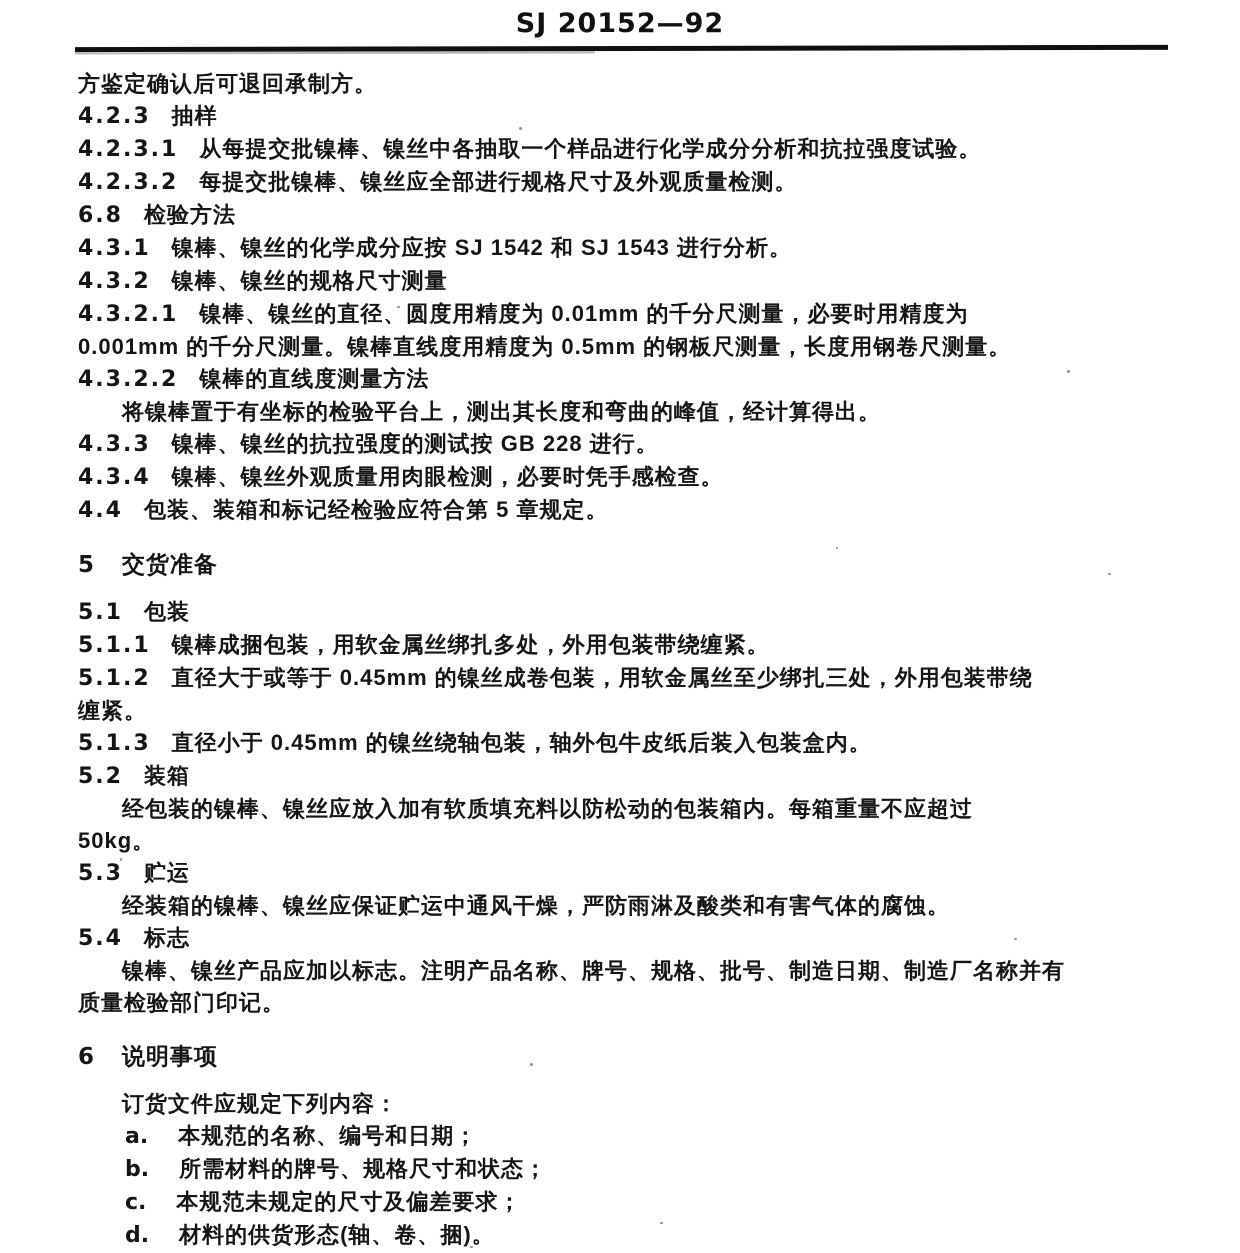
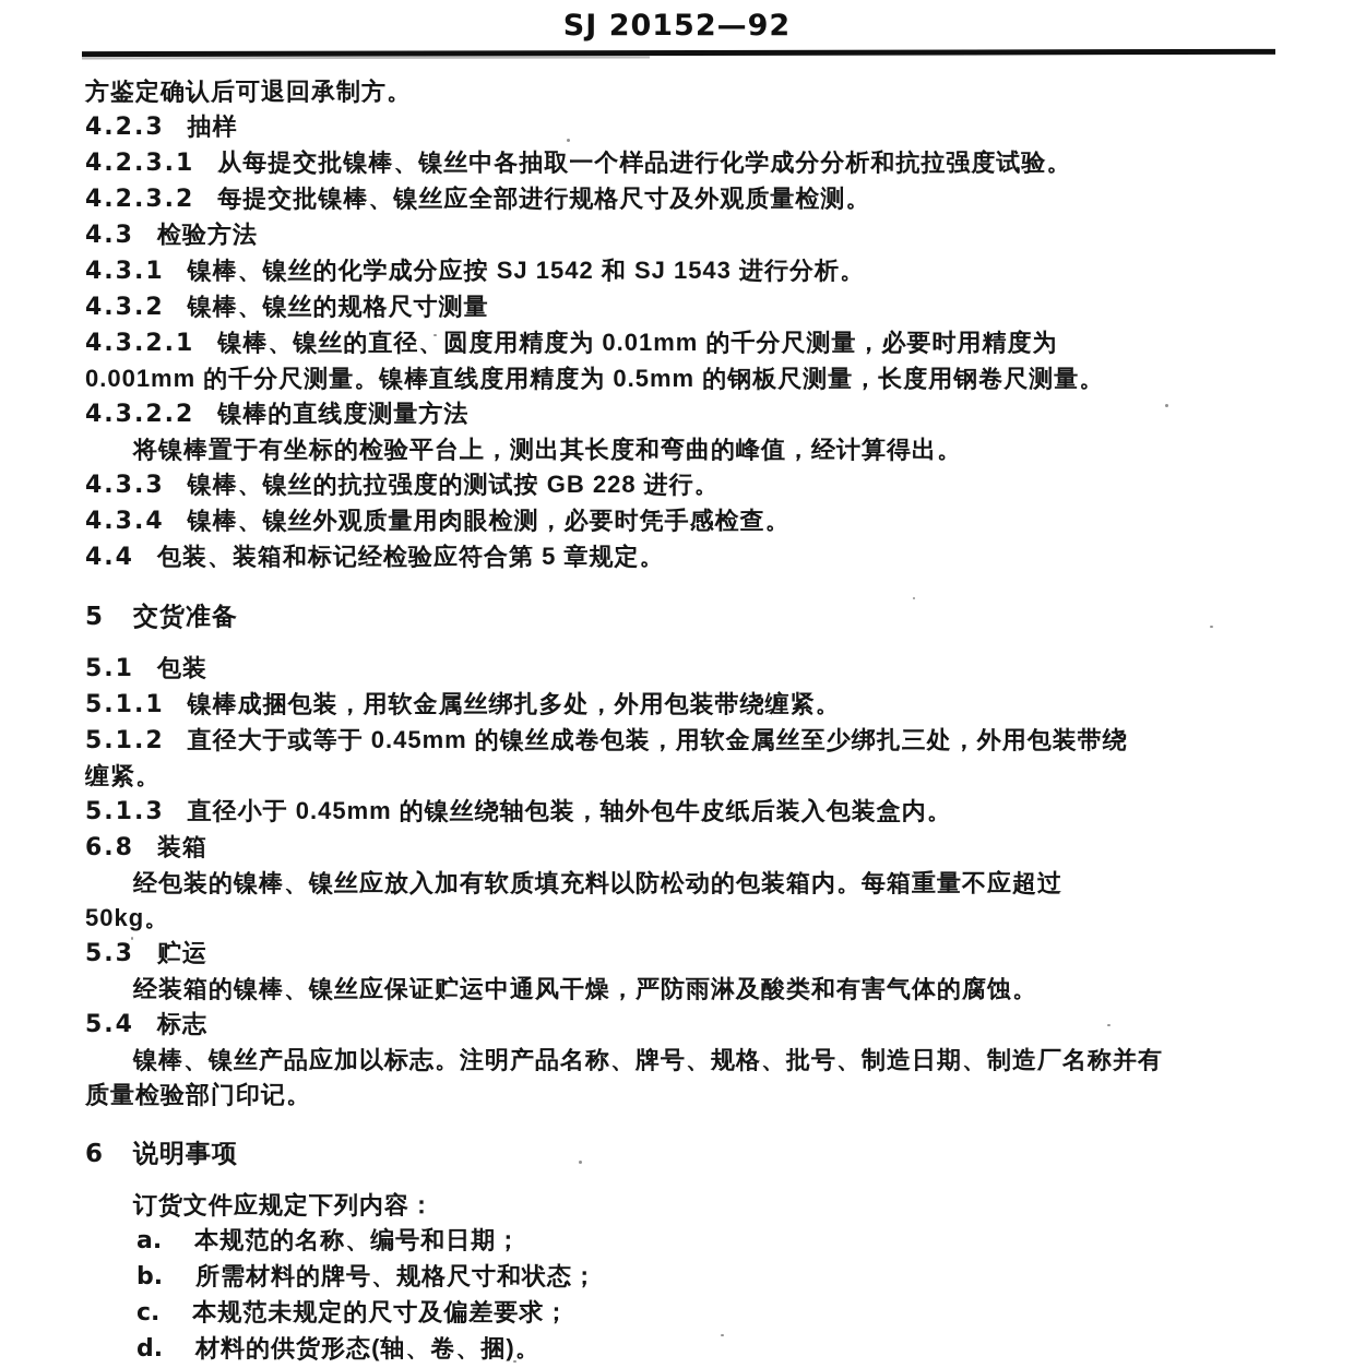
  SJ 20152—92
  方鉴定确认后可退回承制方。
  4.2.3 抽样
  4.2.3.1 从每提交批镍棒、镍丝中各抽取一个样品进行化学成分分析和抗拉强度试验。
  4.2.3.2 每提交批镍棒、镍丝应全部进行规格尺寸及外观质量检测。
- 6.8 检验方法
+ 4.3 检验方法
  4.3.1 镍棒、镍丝的化学成分应按 SJ 1542 和 SJ 1543 进行分析。
  4.3.2 镍棒、镍丝的规格尺寸测量
  4.3.2.1 镍棒、镍丝的直径、圆度用精度为 0.01mm 的千分尺测量，必要时用精度为
  0.001mm 的千分尺测量。镍棒直线度用精度为 0.5mm 的钢板尺测量，长度用钢卷尺测量。
  4.3.2.2 镍棒的直线度测量方法
  将镍棒置于有坐标的检验平台上，测出其长度和弯曲的峰值，经计算得出。
  4.3.3 镍棒、镍丝的抗拉强度的测试按 GB 228 进行。
  4.3.4 镍棒、镍丝外观质量用肉眼检测，必要时凭手感检查。
  4.4 包装、装箱和标记经检验应符合第 5 章规定。
  5 交货准备
  5.1 包装
  5.1.1 镍棒成捆包装，用软金属丝绑扎多处，外用包装带绕缠紧。
  5.1.2 直径大于或等于 0.45mm 的镍丝成卷包装，用软金属丝至少绑扎三处，外用包装带绕
  缠紧。
  5.1.3 直径小于 0.45mm 的镍丝绕轴包装，轴外包牛皮纸后装入包装盒内。
- 5.2 装箱
+ 6.8 装箱
  经包装的镍棒、镍丝应放入加有软质填充料以防松动的包装箱内。每箱重量不应超过
  50kg。
  5.3 贮运
  经装箱的镍棒、镍丝应保证贮运中通风干燥，严防雨淋及酸类和有害气体的腐蚀。
  5.4 标志
  镍棒、镍丝产品应加以标志。注明产品名称、牌号、规格、批号、制造日期、制造厂名称并有
  质量检验部门印记。
  6 说明事项
  订货文件应规定下列内容：
  a. 本规范的名称、编号和日期；
  b. 所需材料的牌号、规格尺寸和状态；
  c. 本规范未规定的尺寸及偏差要求；
  d. 材料的供货形态(轴、卷、捆)。
